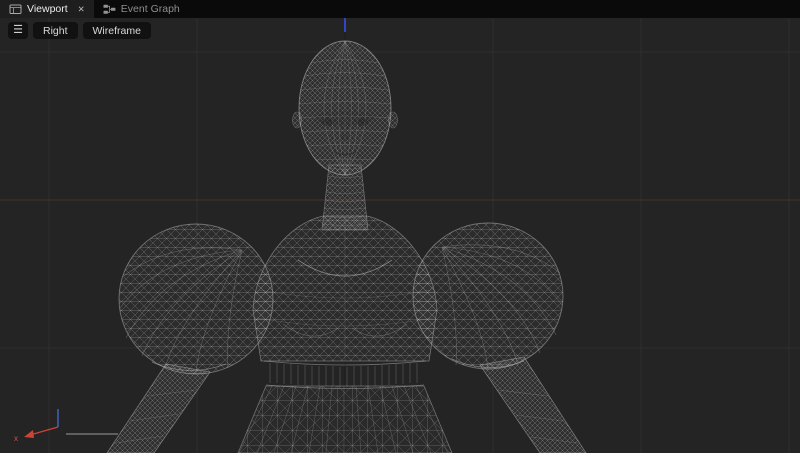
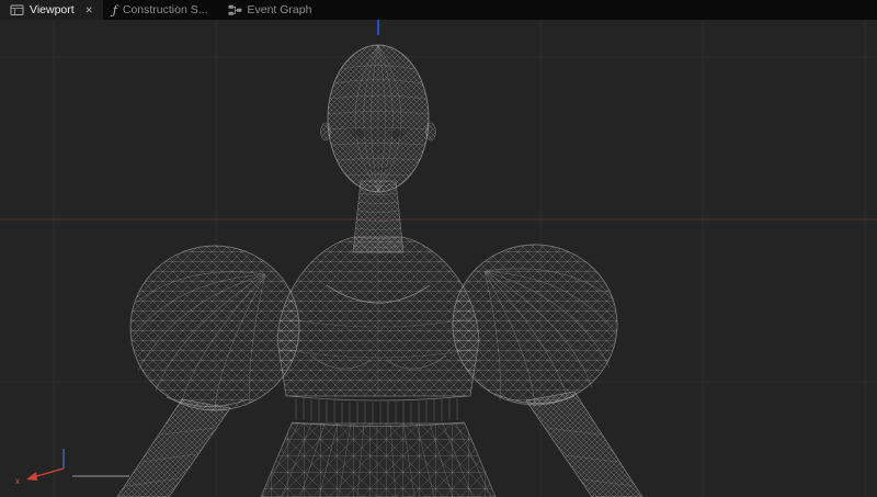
  Viewport
  ✕
+ ƒ
+ Construction S...
  Event Graph
  x
- ☰
- Right
- Wireframe
